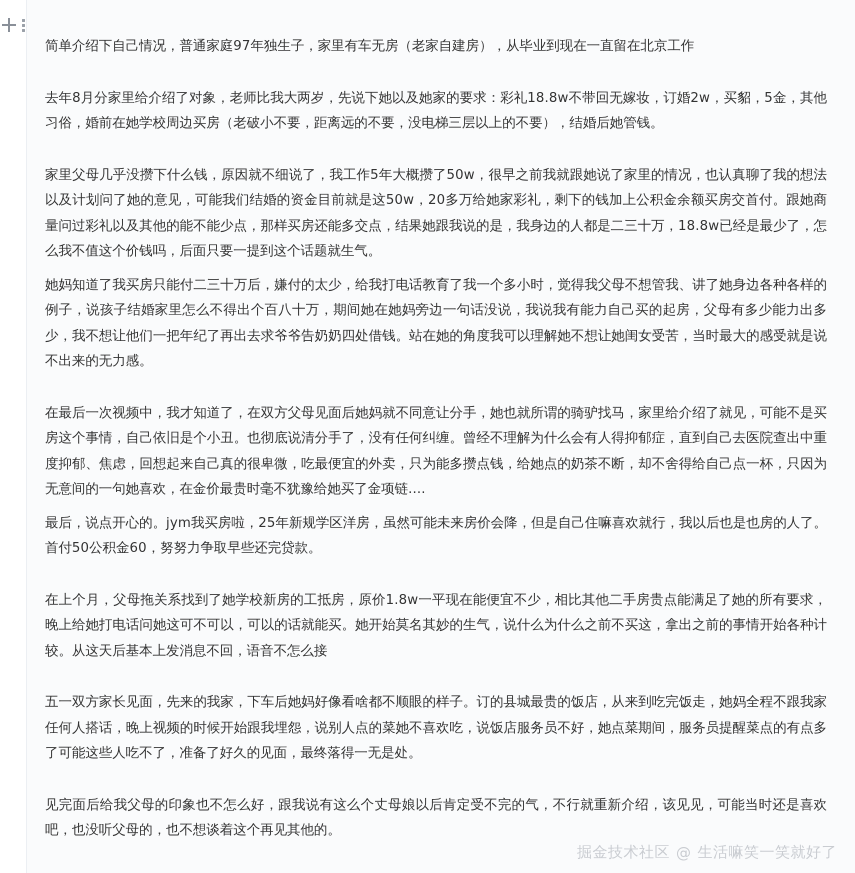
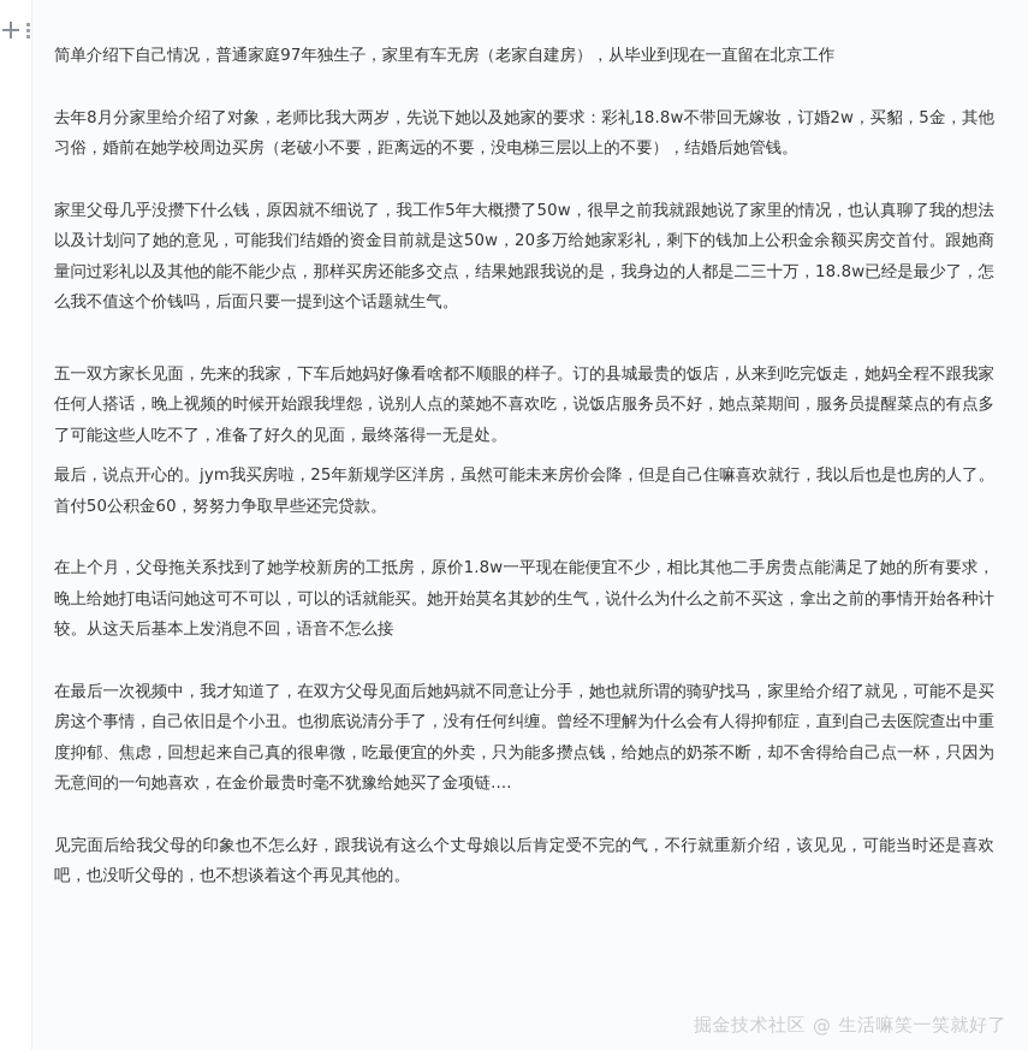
  简单介绍下自己情况，普通家庭97年独生子，家里有车无房（老家自建房），从毕业到现在一直留在北京工作
  去年8月分家里给介绍了对象，老师比我大两岁，先说下她以及她家的要求：彩礼18.8w不带回无嫁妆，订婚2w，买貂，5金，其他习俗，婚前在她学校周边买房（老破小不要，距离远的不要，没电梯三层以上的不要），结婚后她管钱。
  家里父母几乎没攒下什么钱，原因就不细说了，我工作5年大概攒了50w，很早之前我就跟她说了家里的情况，也认真聊了我的想法以及计划问了她的意见，可能我们结婚的资金目前就是这50w，20多万给她家彩礼，剩下的钱加上公积金余额买房交首付。跟她商量问过彩礼以及其他的能不能少点，那样买房还能多交点，结果她跟我说的是，我身边的人都是二三十万，18.8w已经是最少了，怎么我不值这个价钱吗，后面只要一提到这个话题就生气。
- 她妈知道了我买房只能付二三十万后，嫌付的太少，给我打电话教育了我一个多小时，觉得我父母不想管我、讲了她身边各种各样的例子，说孩子结婚家里怎么不得出个百八十万，期间她在她妈旁边一句话没说，我说我有能力自己买的起房，父母有多少能力出多少，我不想让他们一把年纪了再出去求爷爷告奶奶四处借钱。站在她的角度我可以理解她不想让她闺女受苦，当时最大的感受就是说不出来的无力感。
- 在最后一次视频中，我才知道了，在双方父母见面后她妈就不同意让分手，她也就所谓的骑驴找马，家里给介绍了就见，可能不是买房这个事情，自己依旧是个小丑。也彻底说清分手了，没有任何纠缠。曾经不理解为什么会有人得抑郁症，直到自己去医院查出中重度抑郁、焦虑，回想起来自己真的很卑微，吃最便宜的外卖，只为能多攒点钱，给她点的奶茶不断，却不舍得给自己点一杯，只因为无意间的一句她喜欢，在金价最贵时毫不犹豫给她买了金项链....
+ 五一双方家长见面，先来的我家，下车后她妈好像看啥都不顺眼的样子。订的县城最贵的饭店，从来到吃完饭走，她妈全程不跟我家任何人搭话，晚上视频的时候开始跟我埋怨，说别人点的菜她不喜欢吃，说饭店服务员不好，她点菜期间，服务员提醒菜点的有点多了可能这些人吃不了，准备了好久的见面，最终落得一无是处。
  最后，说点开心的。jym我买房啦，25年新规学区洋房，虽然可能未来房价会降，但是自己住嘛喜欢就行，我以后也是也房的人了。首付50公积金60，努努力争取早些还完贷款。
  在上个月，父母拖关系找到了她学校新房的工抵房，原价1.8w一平现在能便宜不少，相比其他二手房贵点能满足了她的所有要求，晚上给她打电话问她这可不可以，可以的话就能买。她开始莫名其妙的生气，说什么为什么之前不买这，拿出之前的事情开始各种计较。从这天后基本上发消息不回，语音不怎么接
- 五一双方家长见面，先来的我家，下车后她妈好像看啥都不顺眼的样子。订的县城最贵的饭店，从来到吃完饭走，她妈全程不跟我家任何人搭话，晚上视频的时候开始跟我埋怨，说别人点的菜她不喜欢吃，说饭店服务员不好，她点菜期间，服务员提醒菜点的有点多了可能这些人吃不了，准备了好久的见面，最终落得一无是处。
+ 在最后一次视频中，我才知道了，在双方父母见面后她妈就不同意让分手，她也就所谓的骑驴找马，家里给介绍了就见，可能不是买房这个事情，自己依旧是个小丑。也彻底说清分手了，没有任何纠缠。曾经不理解为什么会有人得抑郁症，直到自己去医院查出中重度抑郁、焦虑，回想起来自己真的很卑微，吃最便宜的外卖，只为能多攒点钱，给她点的奶茶不断，却不舍得给自己点一杯，只因为无意间的一句她喜欢，在金价最贵时毫不犹豫给她买了金项链....
  见完面后给我父母的印象也不怎么好，跟我说有这么个丈母娘以后肯定受不完的气，不行就重新介绍，该见见，可能当时还是喜欢吧，也没听父母的，也不想谈着这个再见其他的。
  掘金技术社区
  @
  生活嘛笑一笑就好了
